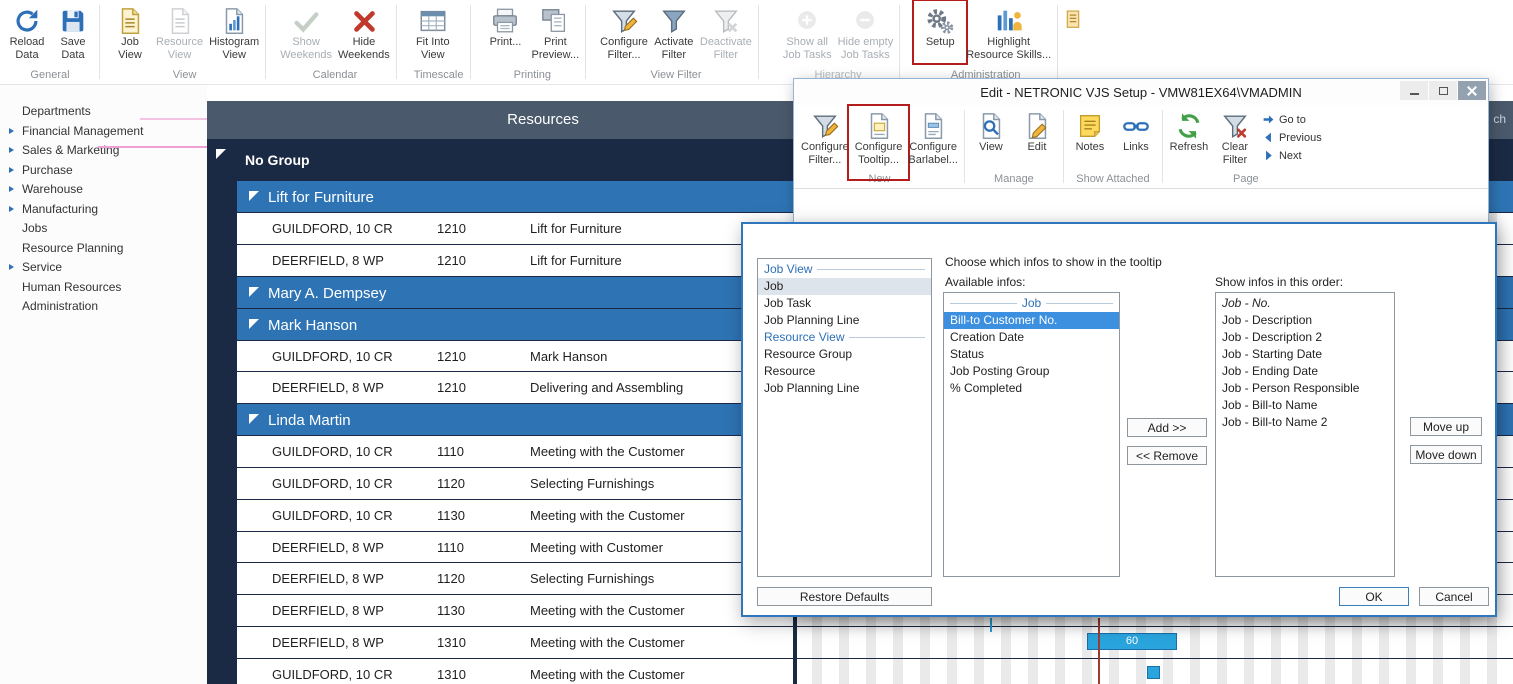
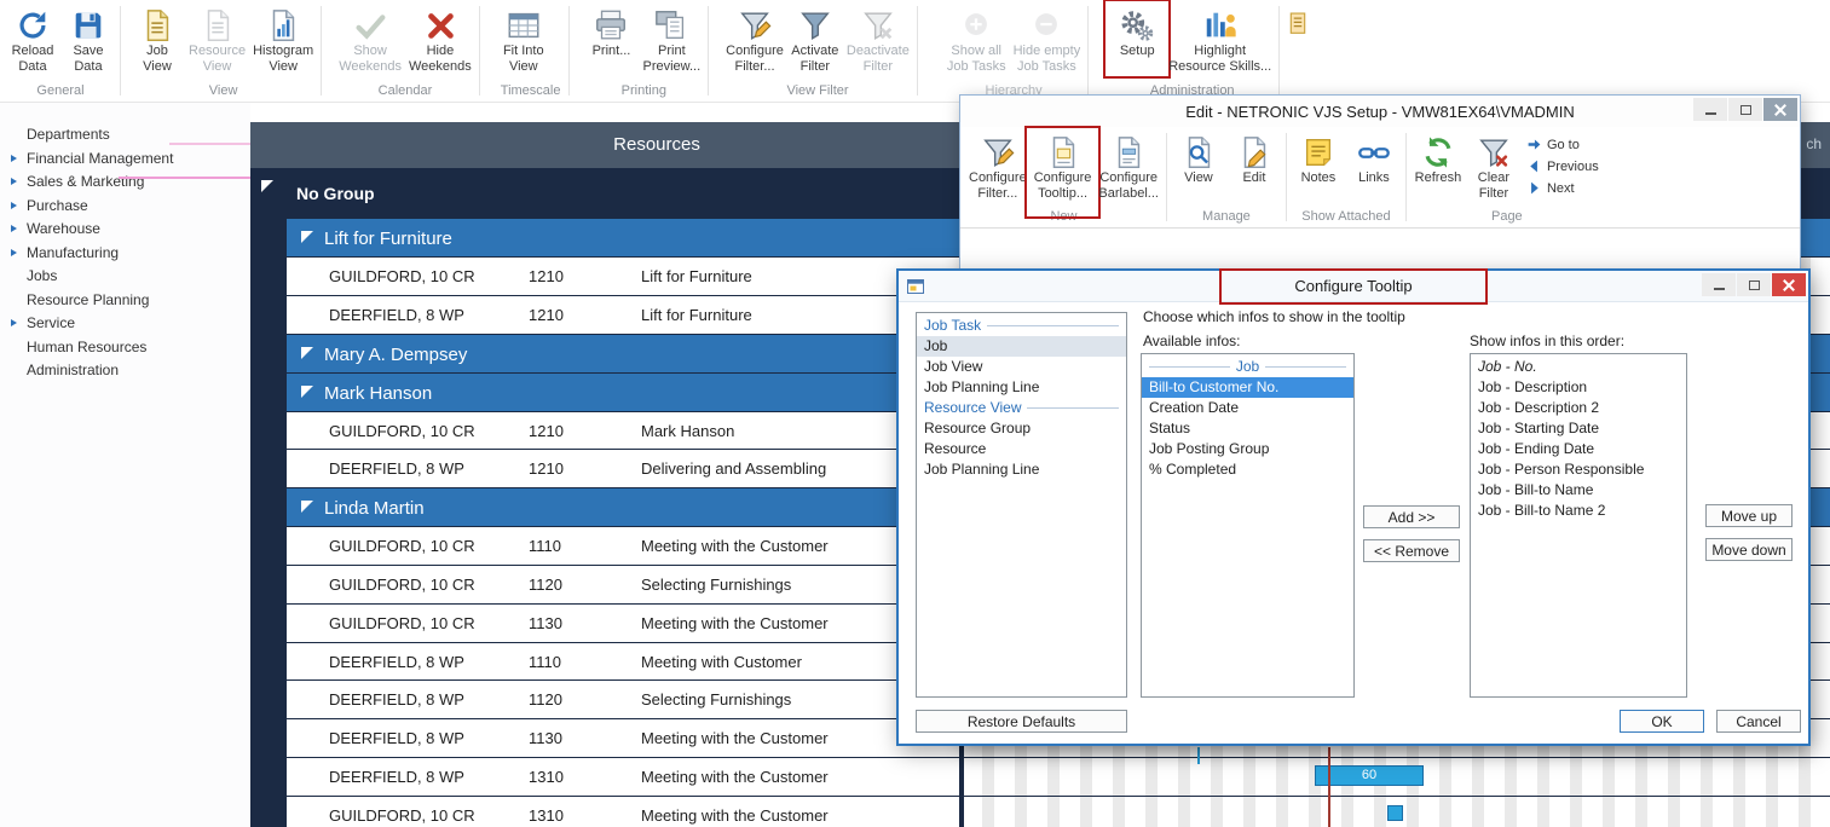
  Resources
  ch
  No Group
  Lift for Furniture
  GUILDFORD, 10 CR
  1210
  Lift for Furniture
  DEERFIELD, 8 WP
  1210
  Lift for Furniture
  Mary A. Dempsey
  Mark Hanson
  GUILDFORD, 10 CR
  1210
  Mark Hanson
  DEERFIELD, 8 WP
  1210
  Delivering and Assembling
  Linda Martin
  GUILDFORD, 10 CR
  1110
  Meeting with the Customer
  GUILDFORD, 10 CR
  1120
  Selecting Furnishings
  GUILDFORD, 10 CR
  1130
  Meeting with the Customer
  DEERFIELD, 8 WP
  1110
  Meeting with Customer
  DEERFIELD, 8 WP
  1120
  Selecting Furnishings
  DEERFIELD, 8 WP
  1130
  Meeting with the Customer
  DEERFIELD, 8 WP
  1310
  Meeting with the Customer
  GUILDFORD, 10 CR
  1310
  Meeting with the Customer
  60
  Reload
  Data
  Save
  Data
  General
  Job
  View
  Resource
  View
  Histogram
  View
  View
  Show
  Weekends
  Hide
  Weekends
  Calendar
  Fit Into
  View
  Timescale
  Print...
  Print
  Preview...
  Printing
  Configure
  Filter...
  Activate
  Filter
  Deactivate
  Filter
  View Filter
  Show all
  Job Tasks
  Hide empty
  Job Tasks
  Hierarchy
  Setup
  Highlight
  Resource Skills...
  Administration
  Departments
  Financial Management
  Sales & Marketing
  Purchase
  Warehouse
  Manufacturing
  Jobs
  Resource Planning
  Service
  Human Resources
  Administration
  Edit - NETRONIC VJS Setup - VMW81EX64\VMADMIN
  Configure
  Filter...
  Configure
  Tooltip...
  Configure
  Barlabel...
  New
  View
  Edit
  Manage
  Notes
  Links
  Show Attached
  Refresh
  Clear
  Filter
  Go to
  Previous
  Next
  Page
+ Configure Tooltip
  Choose which infos to show in the tooltip
  Available infos:
  Show infos in this order:
- Job View
+ Job Task
  Job
- Job Task
+ Job View
  Job Planning Line
  Resource View
  Resource Group
  Resource
  Job Planning Line
  Job
  Bill-to Customer No.
  Creation Date
  Status
  Job Posting Group
  % Completed
  Job - No.
  Job - Description
  Job - Description 2
  Job - Starting Date
  Job - Ending Date
  Job - Person Responsible
  Job - Bill-to Name
  Job - Bill-to Name 2
  Add >>
  << Remove
  Move up
  Move down
  Restore Defaults
  OK
  Cancel
